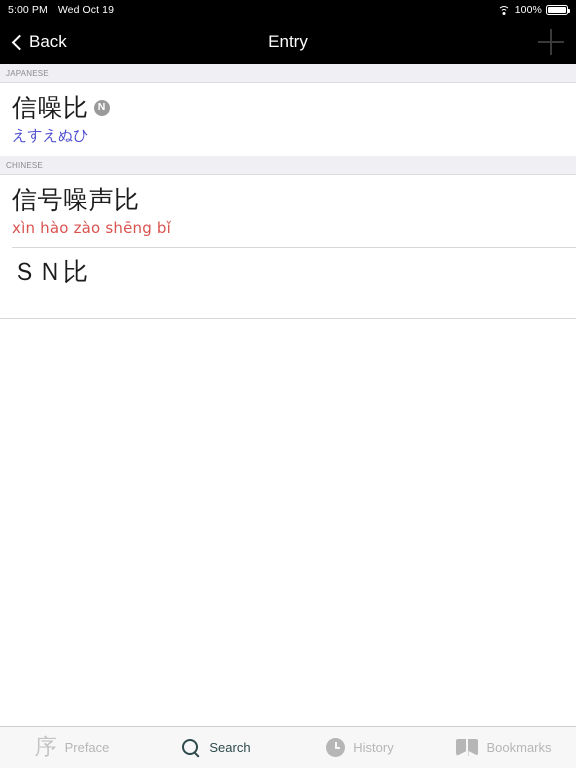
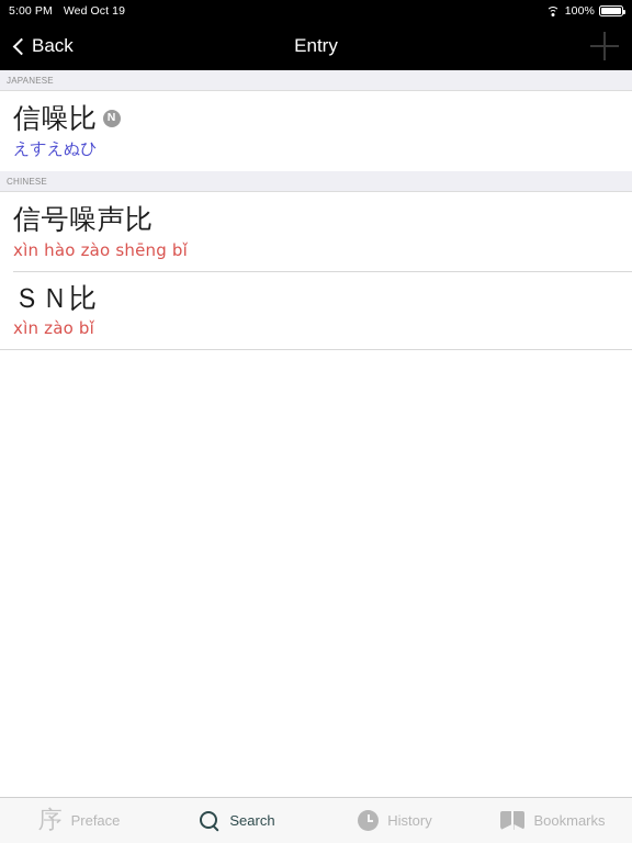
  5:00 PM
  Wed Oct 19
  100%
  Back
  Entry
  japanese
  信噪比
  N
  えすえぬひ
  chinese
  信号噪声比
  xìn hào zào shēng bǐ
  ＳＮ比
+ xìn zào bǐ
  序
  Preface
  Search
  History
  Bookmarks
